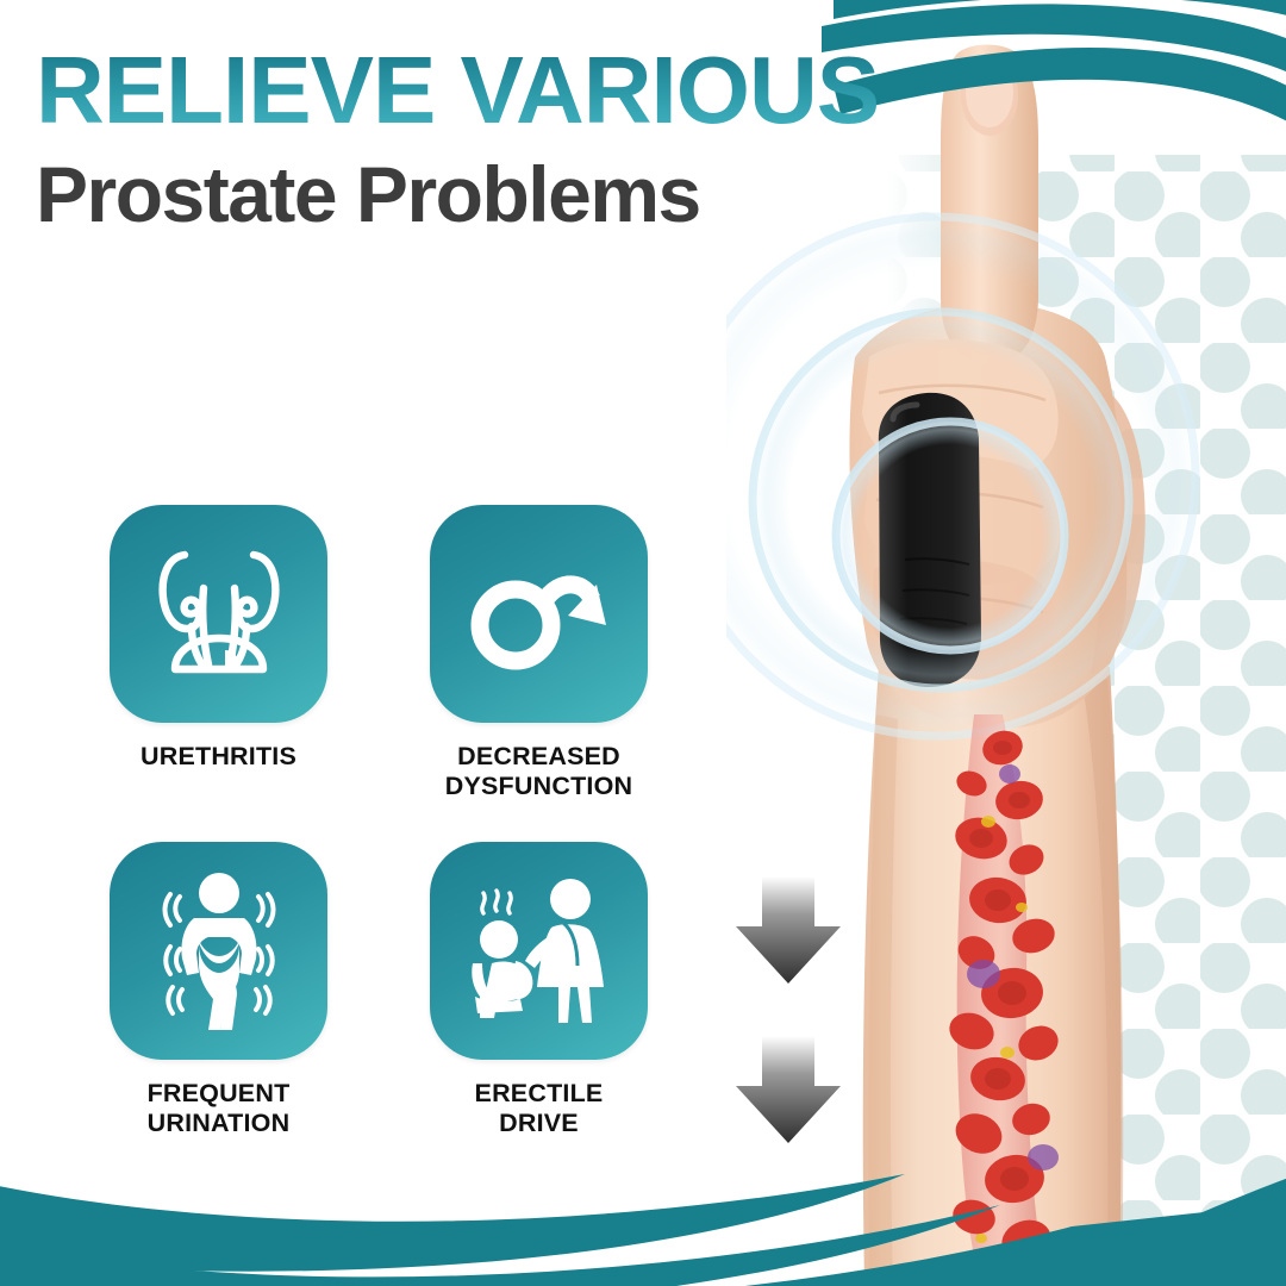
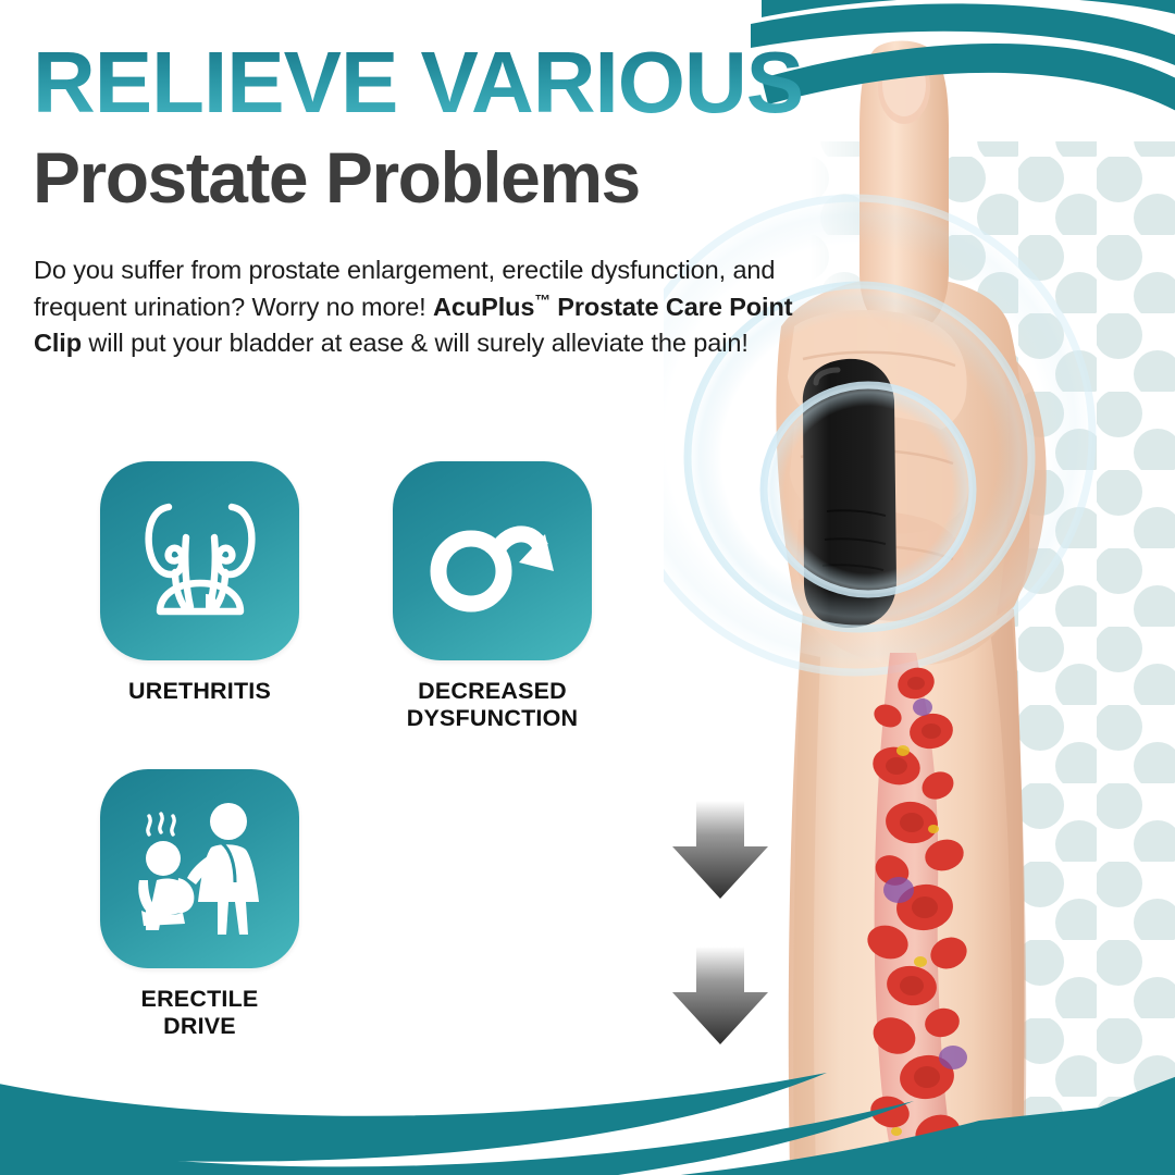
  RELIEVE VARIOUS
  Prostate Problems
+ Do you suffer from prostate enlargement, erectile dysfunction, and frequent urination? Worry no more! AcuPlus™ Prostate Care Point Clip will put your bladder at ease & will surely alleviate the pain!
  URETHRITIS
  DECREASED
  DYSFUNCTION
- FREQUENT
- URINATION
  ERECTILE
  DRIVE
